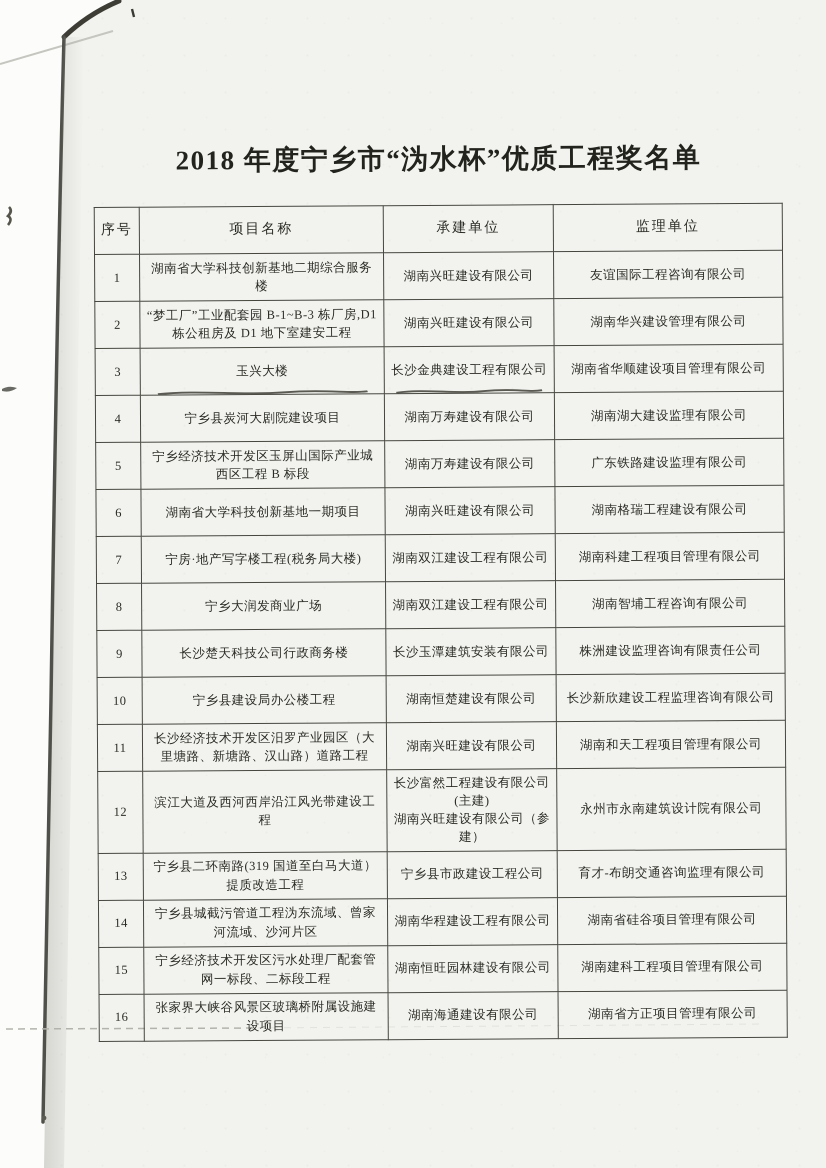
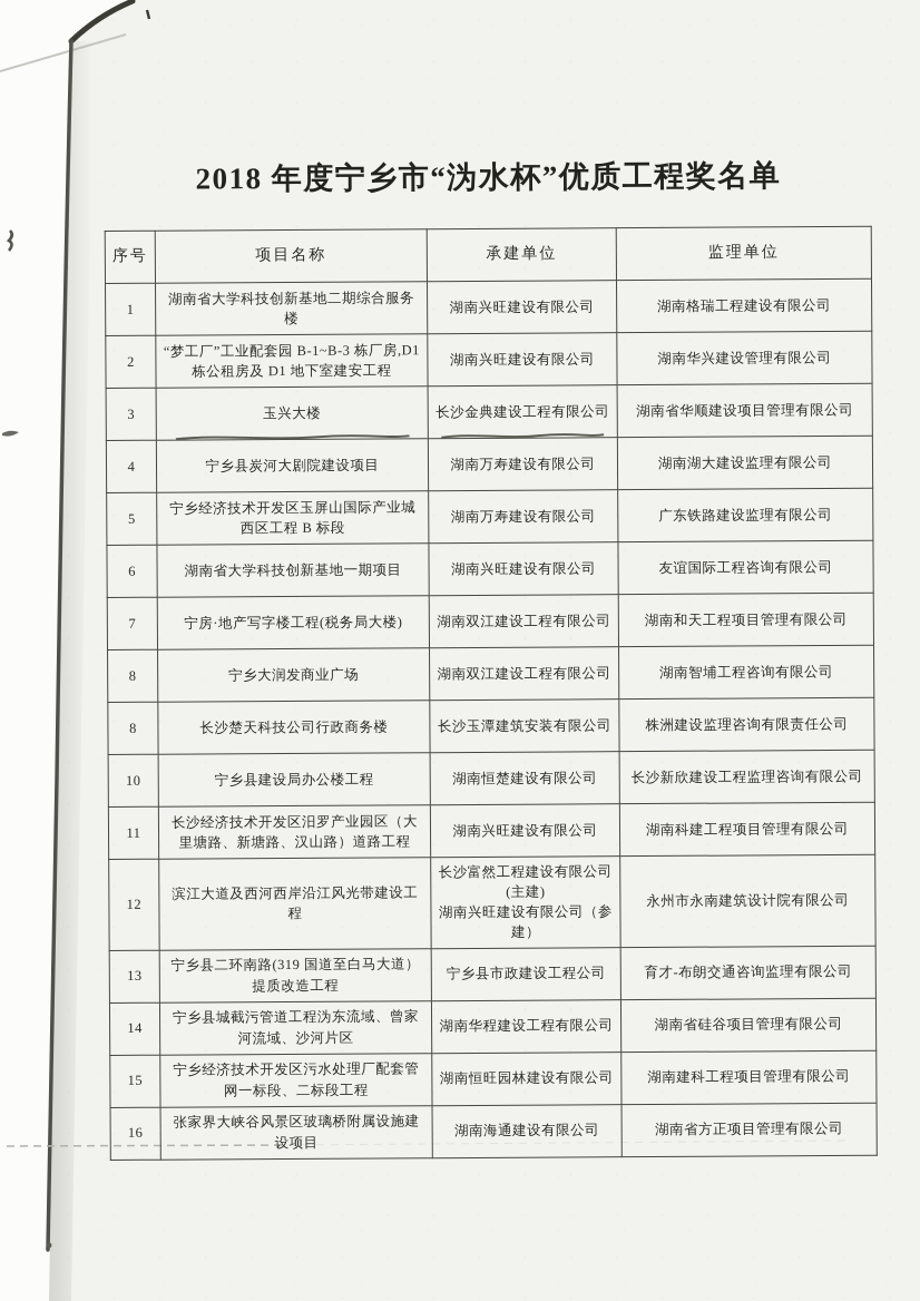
  2018 年度宁乡市“沩水杯”优质工程奖名单
  序号	项目名称	承建单位	监理单位
- 1	湖南省大学科技创新基地二期综合服务楼	湖南兴旺建设有限公司	友谊国际工程咨询有限公司
+ 1	湖南省大学科技创新基地二期综合服务楼	湖南兴旺建设有限公司	湖南格瑞工程建设有限公司
  2	“梦工厂”工业配套园 B-1~B-3 栋厂房,D1 栋公租房及 D1 地下室建安工程	湖南兴旺建设有限公司	湖南华兴建设管理有限公司
  3	玉兴大楼	长沙金典建设工程有限公司	湖南省华顺建设项目管理有限公司
  4	宁乡县炭河大剧院建设项目	湖南万寿建设有限公司	湖南湖大建设监理有限公司
  5	宁乡经济技术开发区玉屏山国际产业城西区工程 B 标段	湖南万寿建设有限公司	广东铁路建设监理有限公司
- 6	湖南省大学科技创新基地一期项目	湖南兴旺建设有限公司	湖南格瑞工程建设有限公司
+ 6	湖南省大学科技创新基地一期项目	湖南兴旺建设有限公司	友谊国际工程咨询有限公司
- 7	宁房·地产写字楼工程(税务局大楼)	湖南双江建设工程有限公司	湖南科建工程项目管理有限公司
+ 7	宁房·地产写字楼工程(税务局大楼)	湖南双江建设工程有限公司	湖南和天工程项目管理有限公司
  8	宁乡大润发商业广场	湖南双江建设工程有限公司	湖南智埔工程咨询有限公司
- 9	长沙楚天科技公司行政商务楼	长沙玉潭建筑安装有限公司	株洲建设监理咨询有限责任公司
+ 8	长沙楚天科技公司行政商务楼	长沙玉潭建筑安装有限公司	株洲建设监理咨询有限责任公司
  10	宁乡县建设局办公楼工程	湖南恒楚建设有限公司	长沙新欣建设工程监理咨询有限公司
- 11	长沙经济技术开发区汨罗产业园区（大里塘路、新塘路、汉山路）道路工程	湖南兴旺建设有限公司	湖南和天工程项目管理有限公司
+ 11	长沙经济技术开发区汨罗产业园区（大里塘路、新塘路、汉山路）道路工程	湖南兴旺建设有限公司	湖南科建工程项目管理有限公司
  12	滨江大道及西河西岸沿江风光带建设工程	长沙富然工程建设有限公司(主建)湖南兴旺建设有限公司（参建）	永州市永南建筑设计院有限公司
  13	宁乡县二环南路(319 国道至白马大道）提质改造工程	宁乡县市政建设工程公司	育才-布朗交通咨询监理有限公司
  14	宁乡县城截污管道工程沩东流域、曾家河流域、沙河片区	湖南华程建设工程有限公司	湖南省硅谷项目管理有限公司
  15	宁乡经济技术开发区污水处理厂配套管网一标段、二标段工程	湖南恒旺园林建设有限公司	湖南建科工程项目管理有限公司
  16	张家界大峡谷风景区玻璃桥附属设施建设项目	湖南海通建设有限公司	湖南省方正项目管理有限公司
